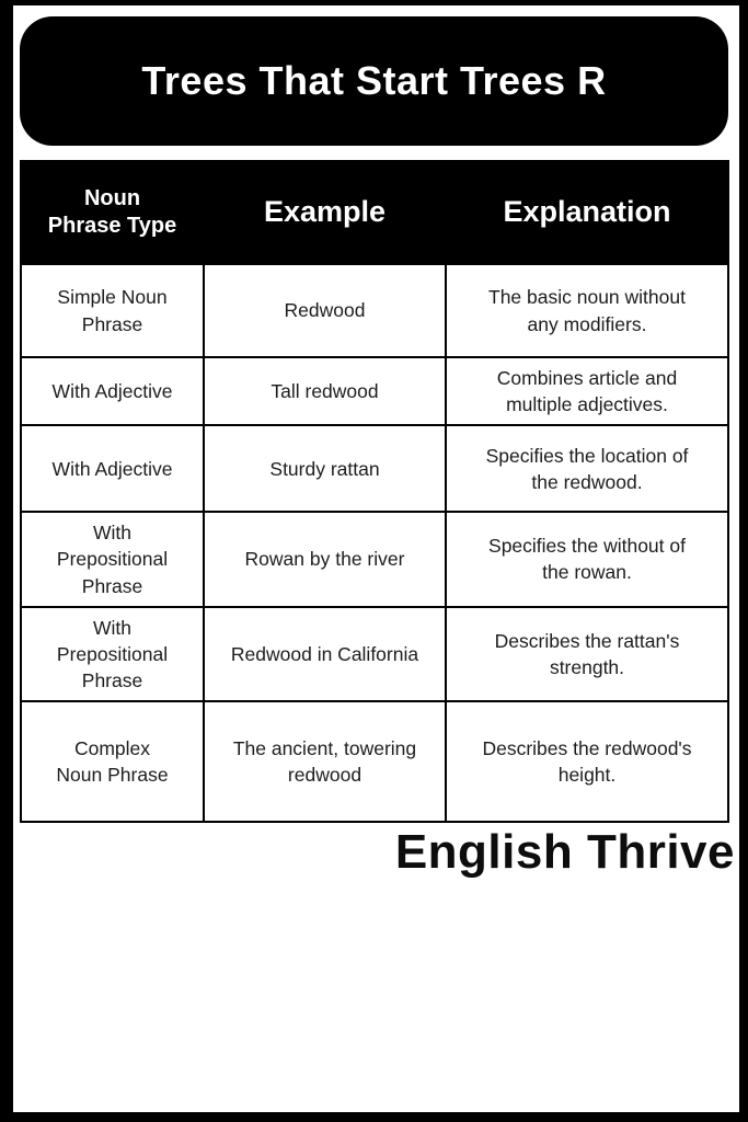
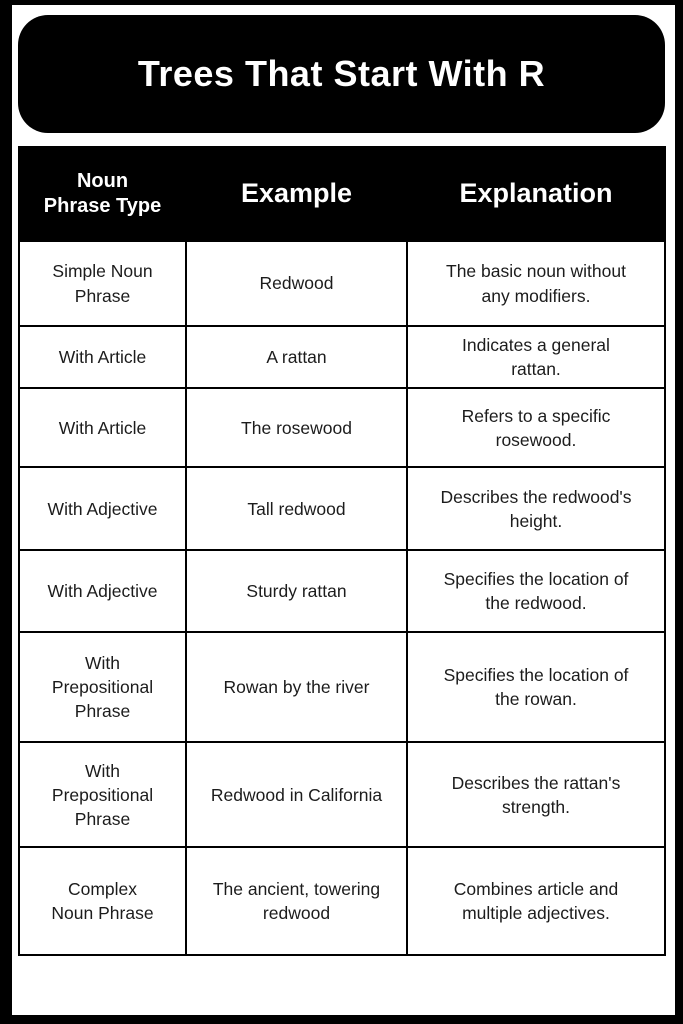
- Trees That Start Trees R
+ Trees That Start With R
  Noun Phrase Type	Example	Explanation
  Simple Noun Phrase	Redwood	The basic noun without any modifiers.
+ With Article	A rattan	Indicates a general rattan.
+ With Article	The rosewood	Refers to a specific rosewood.
- With Adjective	Tall redwood	Combines article and multiple adjectives.
+ With Adjective	Tall redwood	Describes the redwood's height.
  With Adjective	Sturdy rattan	Specifies the location of the redwood.
- With Prepositional Phrase	Rowan by the river	Specifies the without of the rowan.
+ With Prepositional Phrase	Rowan by the river	Specifies the location of the rowan.
  With Prepositional Phrase	Redwood in California	Describes the rattan's strength.
- Complex Noun Phrase	The ancient, towering redwood	Describes the redwood's height.
+ Complex Noun Phrase	The ancient, towering redwood	Combines article and multiple adjectives.
- English Thrive
